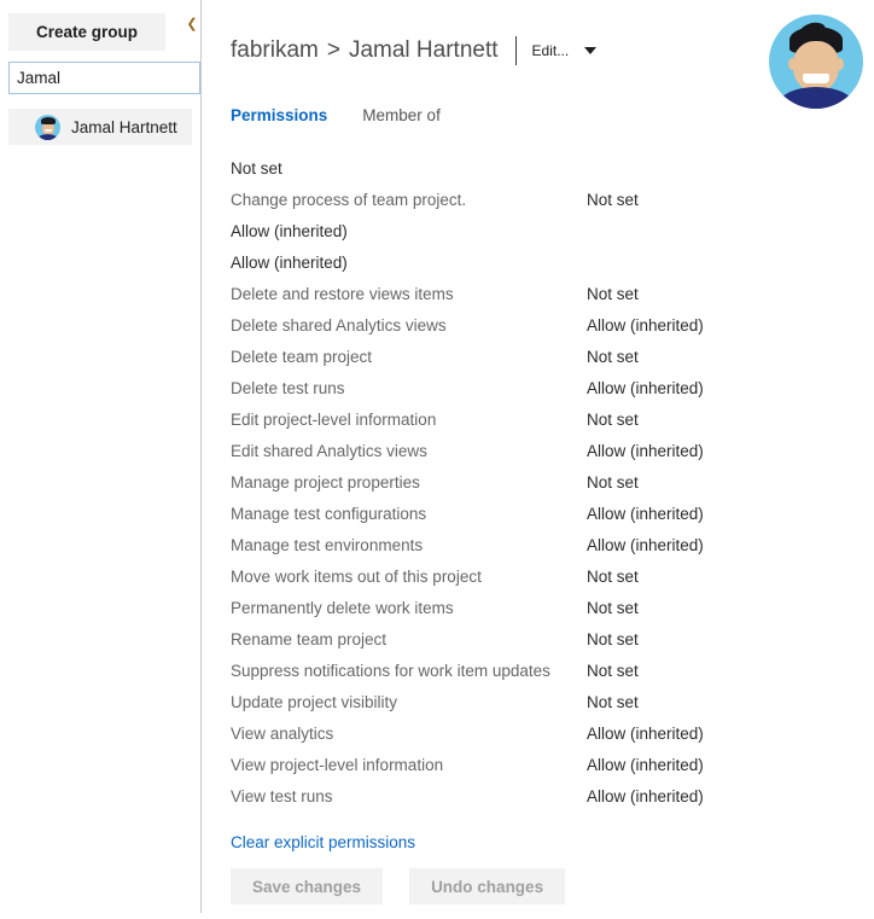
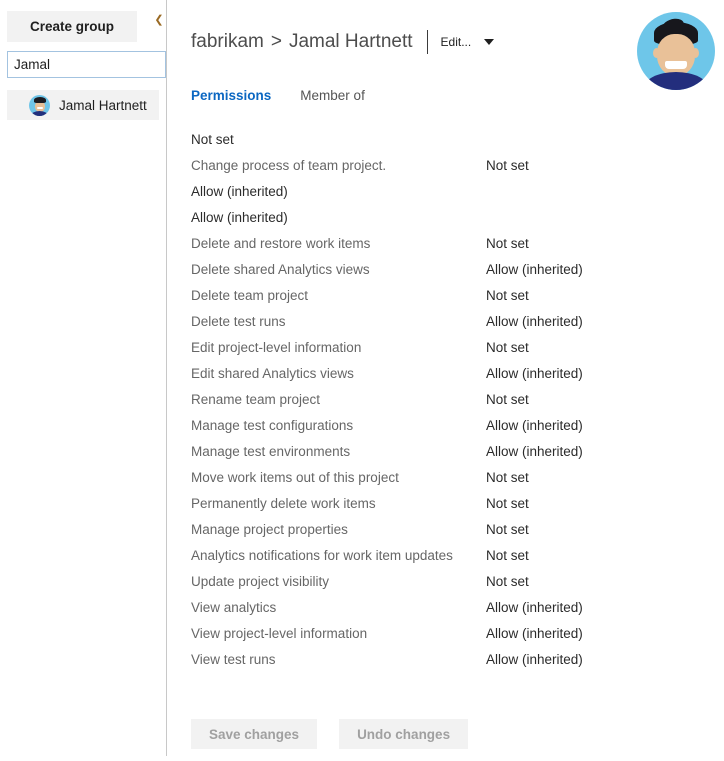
  Create group
  ❮
  Jamal
  Jamal Hartnett
  fabrikam
  >
  Jamal Hartnett
  Edit...
  Permissions
  Member of
  Not set
  Change process of team project.
  Not set
  Allow (inherited)
  Allow (inherited)
- Delete and restore views items
+ Delete and restore work items
  Not set
  Delete shared Analytics views
  Allow (inherited)
  Delete team project
  Not set
  Delete test runs
  Allow (inherited)
  Edit project-level information
  Not set
  Edit shared Analytics views
  Allow (inherited)
- Manage project properties
+ Rename team project
  Not set
  Manage test configurations
  Allow (inherited)
  Manage test environments
  Allow (inherited)
  Move work items out of this project
  Not set
  Permanently delete work items
  Not set
- Rename team project
+ Manage project properties
  Not set
- Suppress notifications for work item updates
+ Analytics notifications for work item updates
  Not set
  Update project visibility
  Not set
  View analytics
  Allow (inherited)
  View project-level information
  Allow (inherited)
  View test runs
  Allow (inherited)
- Clear explicit permissions
  Save changes
  Undo changes
